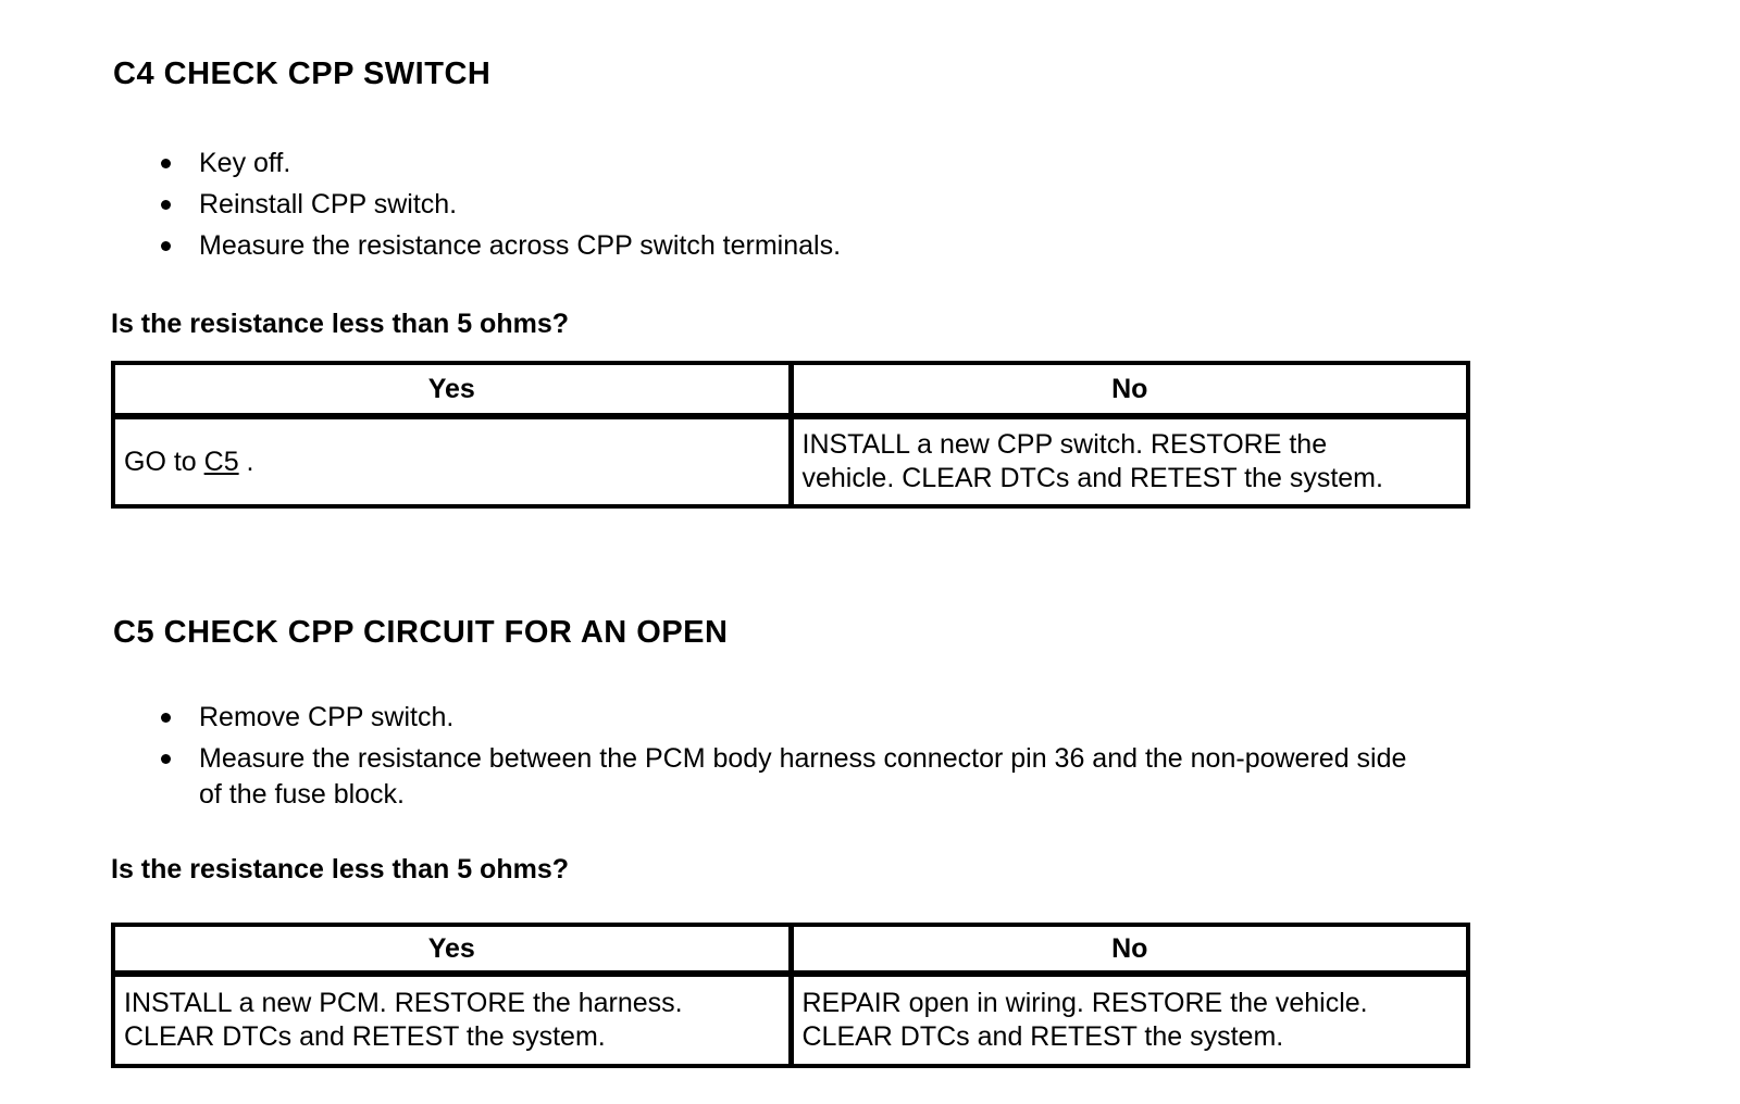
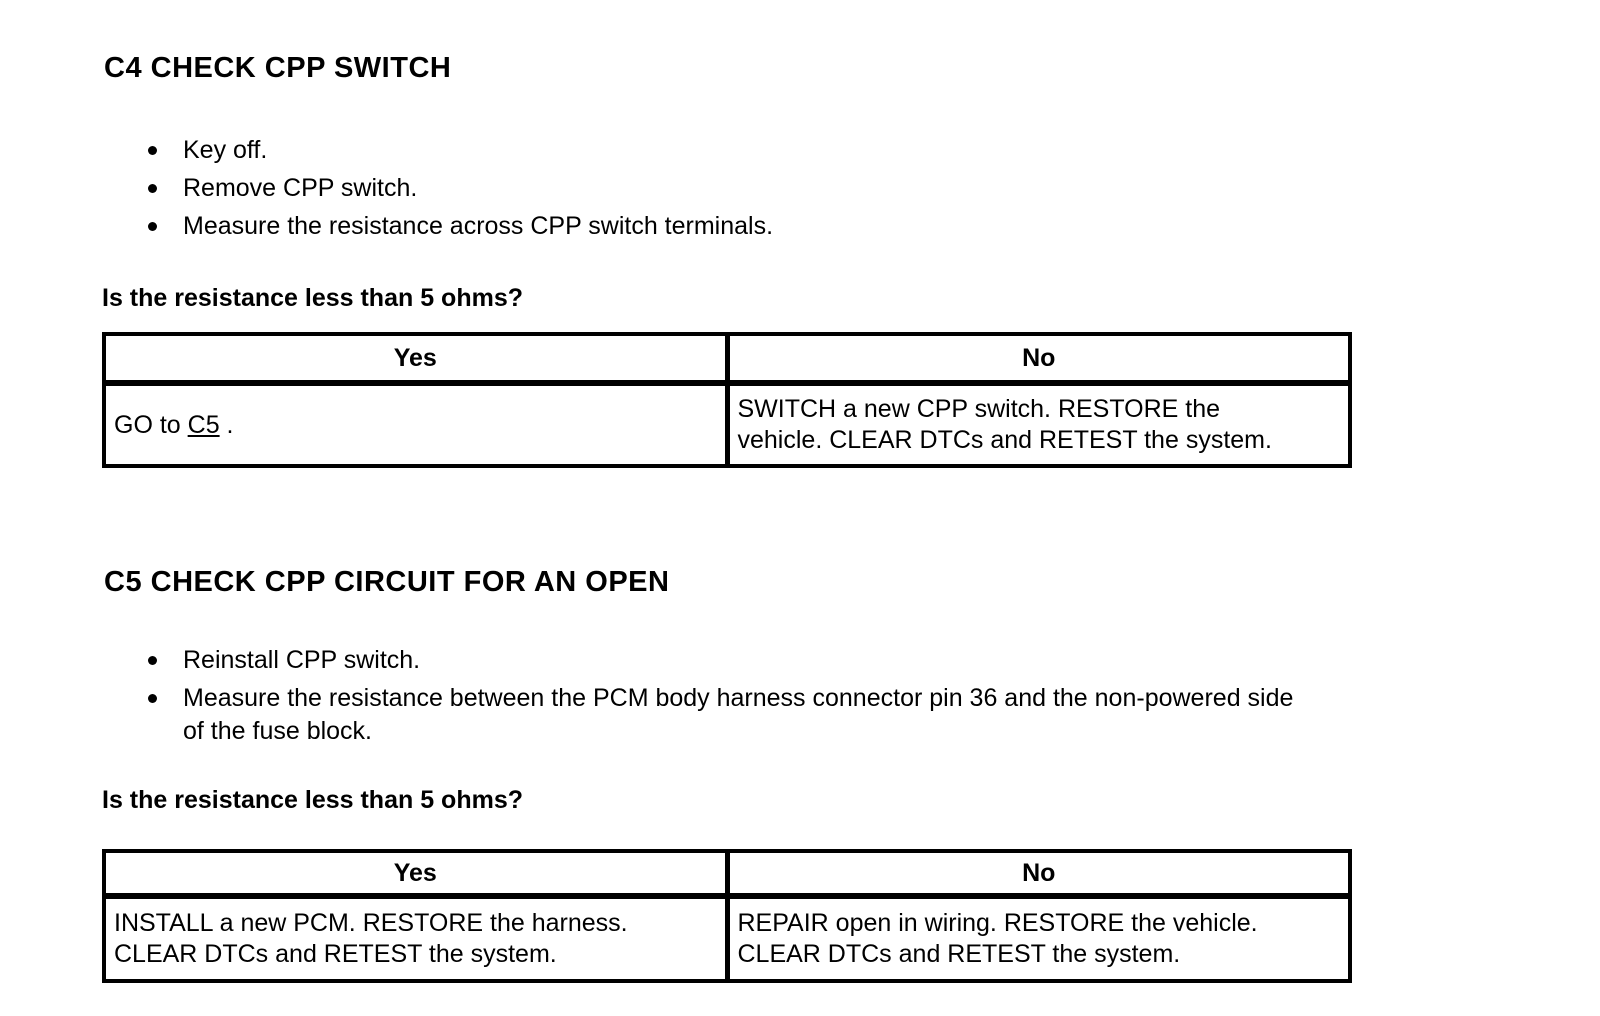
  C4 CHECK CPP SWITCH
  Key off.
- Reinstall CPP switch.
+ Remove CPP switch.
  Measure the resistance across CPP switch terminals.
  Is the resistance less than 5 ohms?
  Yes	No
- GO to C5 .	INSTALL a new CPP switch. RESTORE the vehicle. CLEAR DTCs and RETEST the system.
+ GO to C5 .	SWITCH a new CPP switch. RESTORE the vehicle. CLEAR DTCs and RETEST the system.
  C5 CHECK CPP CIRCUIT FOR AN OPEN
- Remove CPP switch.
+ Reinstall CPP switch.
  Measure the resistance between the PCM body harness connector pin 36 and the non-powered side
  of the fuse block.
  Is the resistance less than 5 ohms?
  Yes	No
  INSTALL a new PCM. RESTORE the harness. CLEAR DTCs and RETEST the system.	REPAIR open in wiring. RESTORE the vehicle. CLEAR DTCs and RETEST the system.
